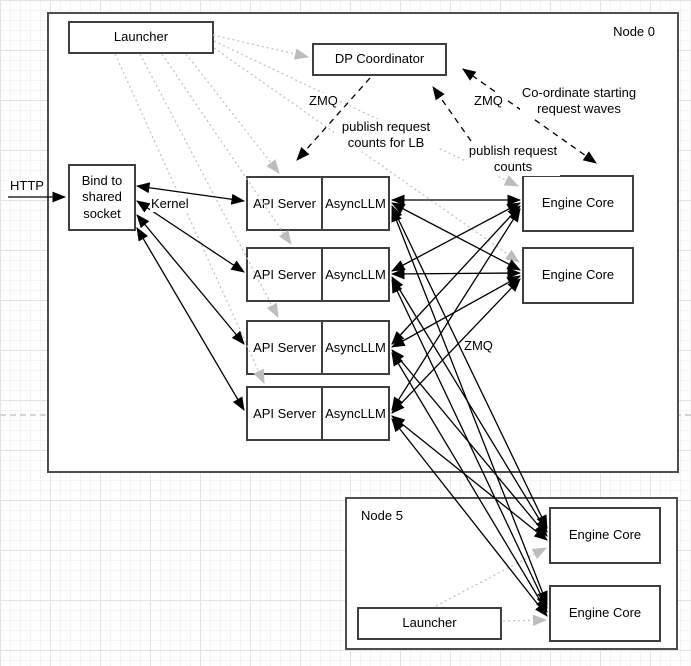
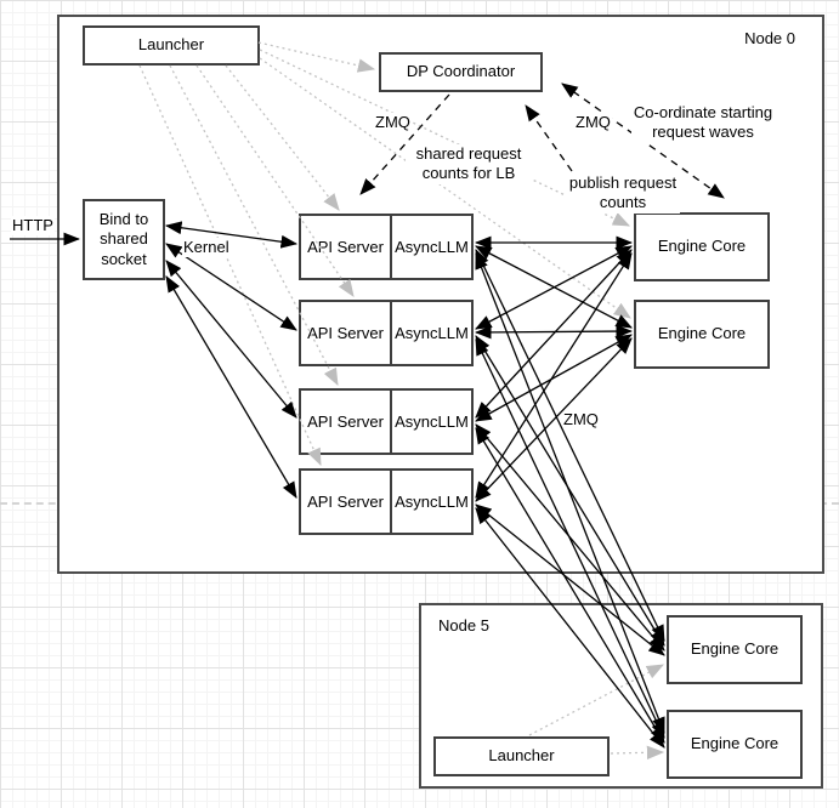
  Node 0
  Node 5
  Launcher
  DP Coordinator
  Bind to shared socket
  API Server
  AsyncLLM
  API Server
  AsyncLLM
  API Server
  AsyncLLM
  API Server
  AsyncLLM
  Engine Core
  Engine Core
  Engine Core
  Engine Core
  Launcher
  HTTP
  Kernel
  ZMQ
  ZMQ
  ZMQ
- publish request counts for LB
+ shared request counts for LB
  Co-ordinate starting request waves
  publish request counts
